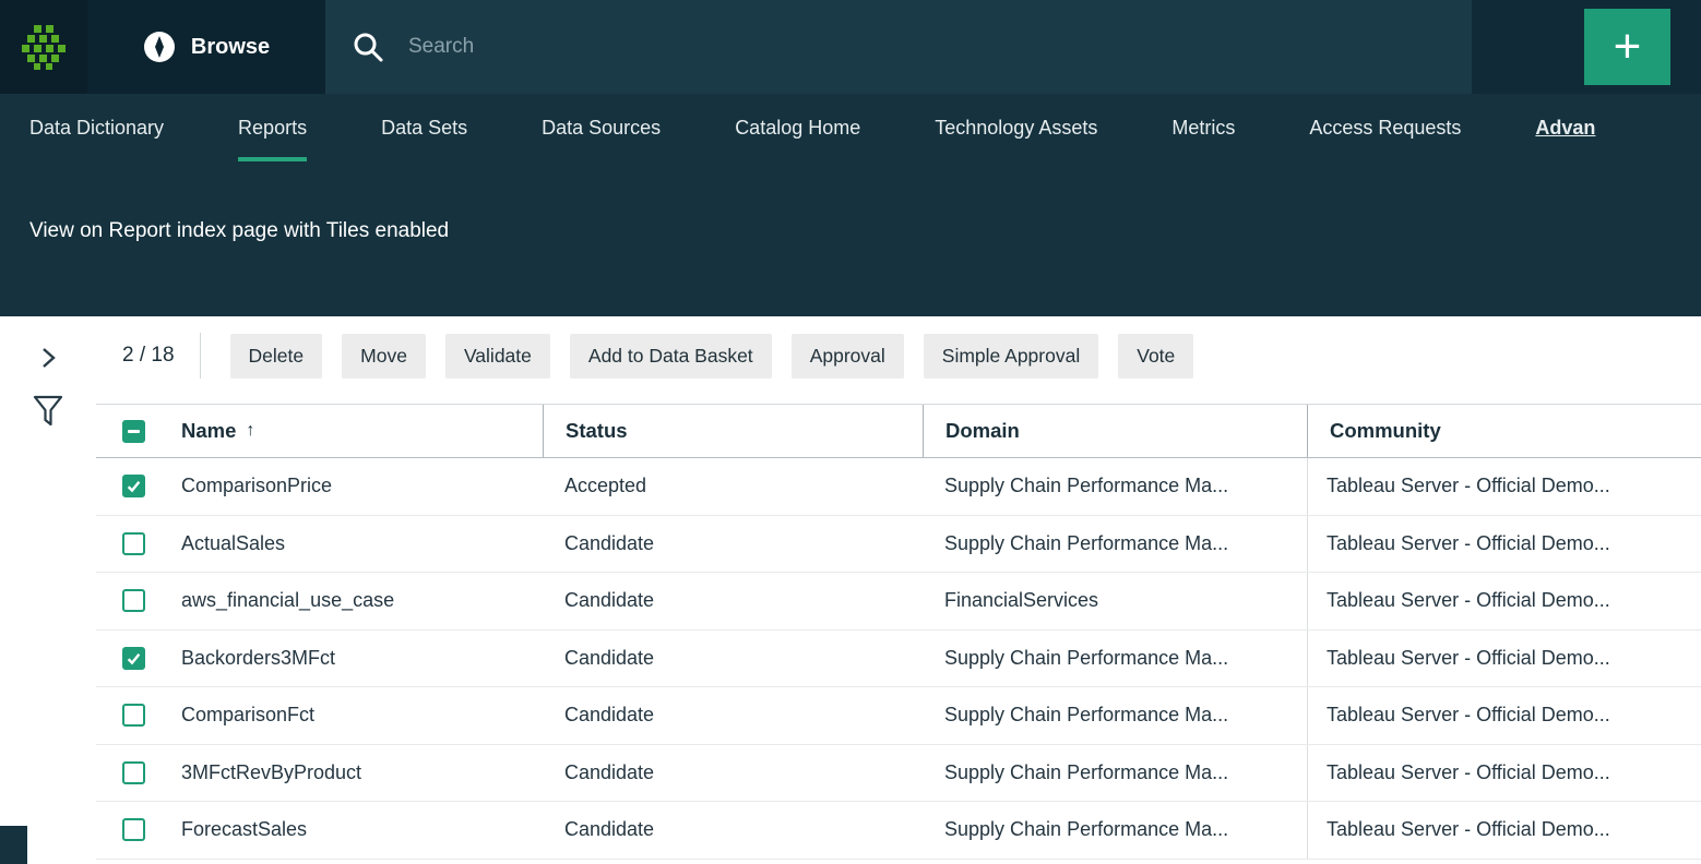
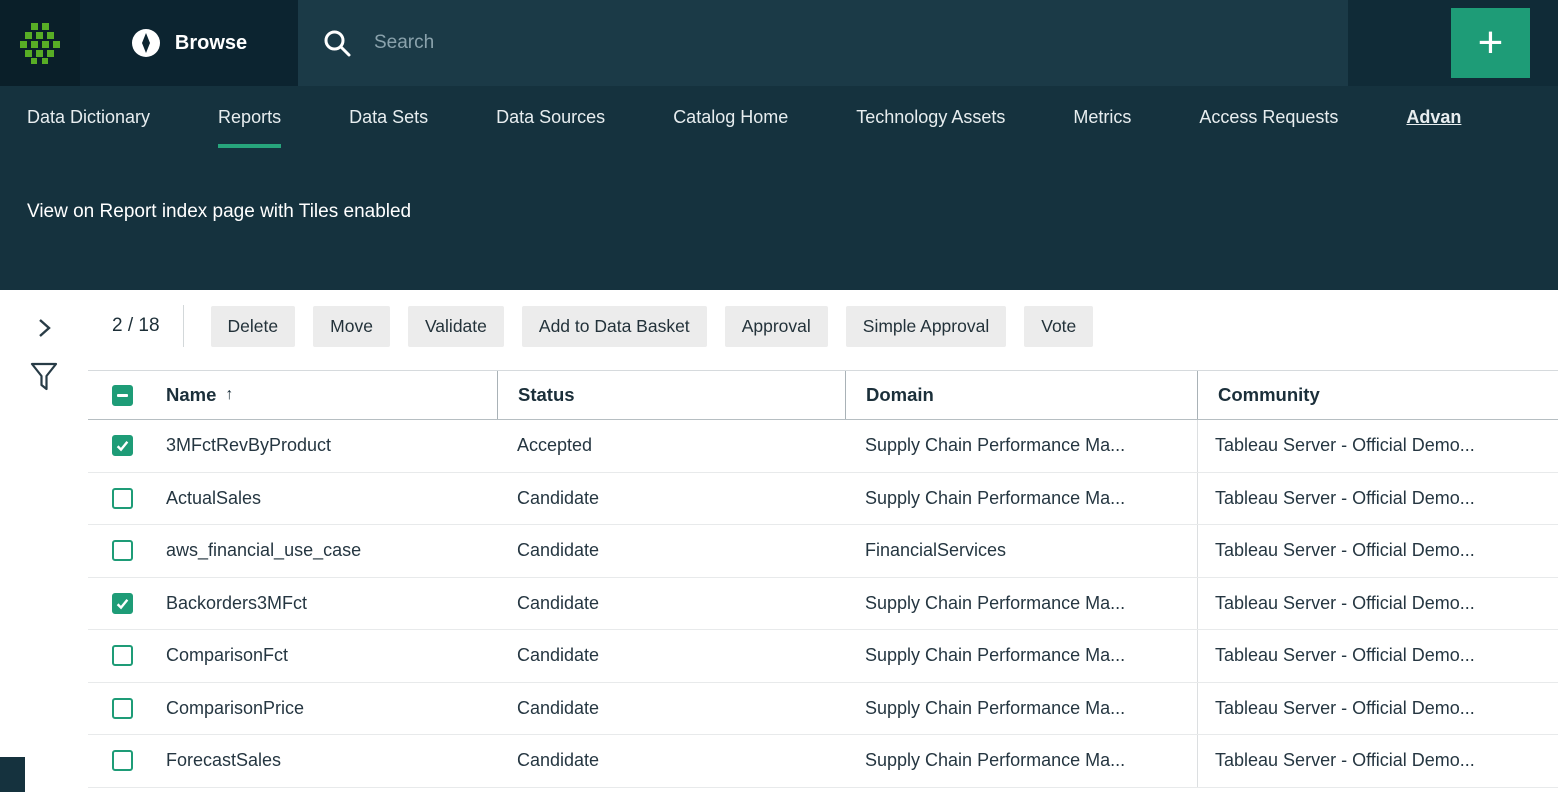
  Browse
  Search
  +
  Data Dictionary
  Reports
  Data Sets
  Data Sources
  Catalog Home
  Technology Assets
  Metrics
  Access Requests
  Advan
  View on Report index page with Tiles enabled
  2 / 18
  Delete Move Validate Add to Data Basket Approval Simple Approval Vote
  Name
  ↑
  Status
  Domain
  Community
- ComparisonPrice
+ 3MFctRevByProduct
  Accepted
  Supply Chain Performance Ma...
  Tableau Server - Official Demo...
  ActualSales
  Candidate
  Supply Chain Performance Ma...
  Tableau Server - Official Demo...
  aws_financial_use_case
  Candidate
  FinancialServices
  Tableau Server - Official Demo...
  Backorders3MFct
  Candidate
  Supply Chain Performance Ma...
  Tableau Server - Official Demo...
  ComparisonFct
  Candidate
  Supply Chain Performance Ma...
  Tableau Server - Official Demo...
- 3MFctRevByProduct
+ ComparisonPrice
  Candidate
  Supply Chain Performance Ma...
  Tableau Server - Official Demo...
  ForecastSales
  Candidate
  Supply Chain Performance Ma...
  Tableau Server - Official Demo...
